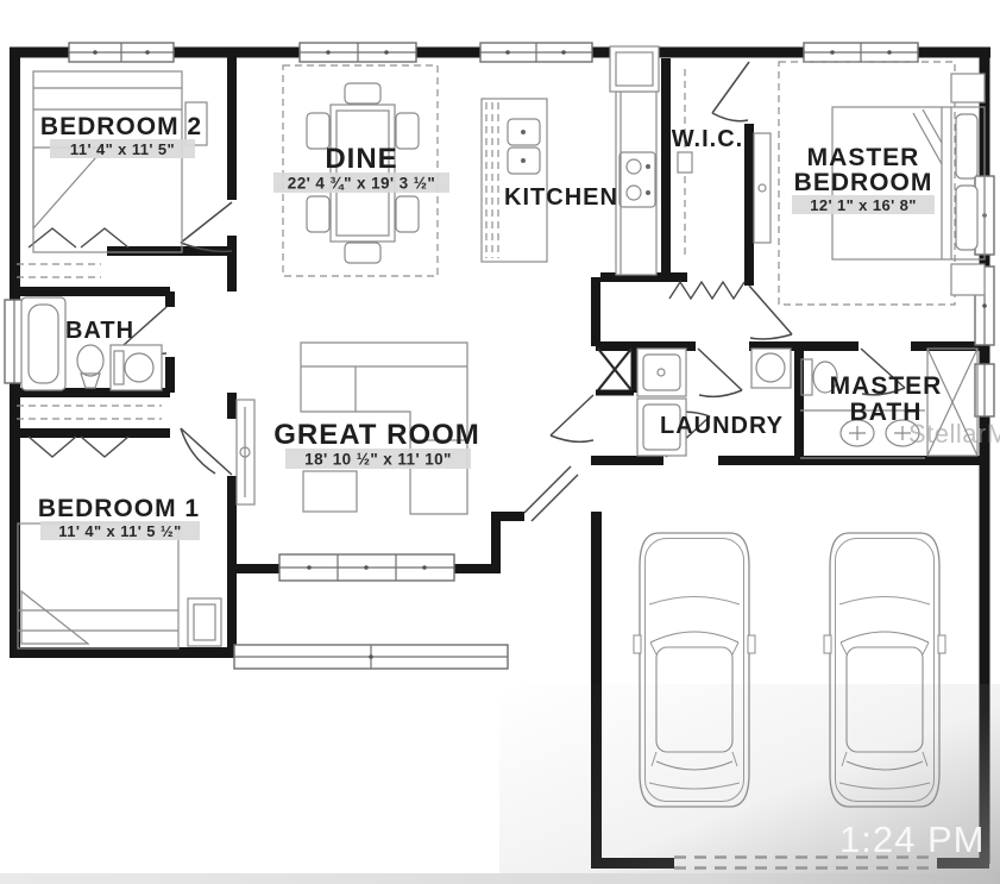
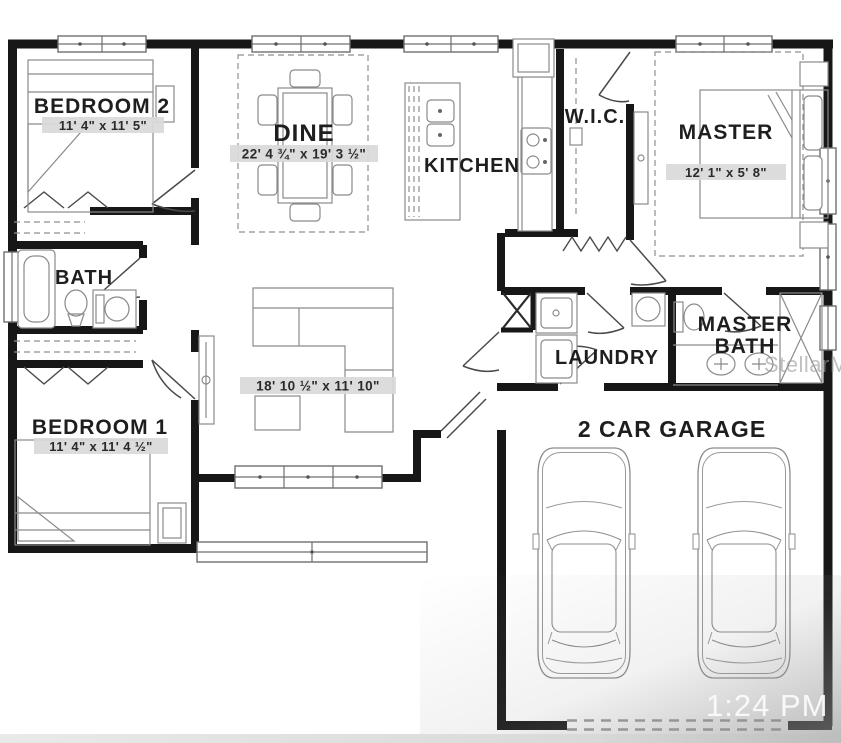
  BEDROOM 2
  11' 4" x 11' 5"
  DINE
  22' 4 ¾" x 19' 3 ½"
  KITCHEN
  W.I.C.
  MASTER
- BEDROOM
- 12' 1" x 16' 8"
+ 12' 1" x 5' 8"
  BATH
- GREAT ROOM
  18' 10 ½" x 11' 10"
  LAUNDRY
  MASTER
  BATH
  BEDROOM 1
- 11' 4" x 11' 5 ½"
+ 11' 4" x 11' 4 ½"
+ 2 CAR GARAGE
  StellarM
  1:24 PM
